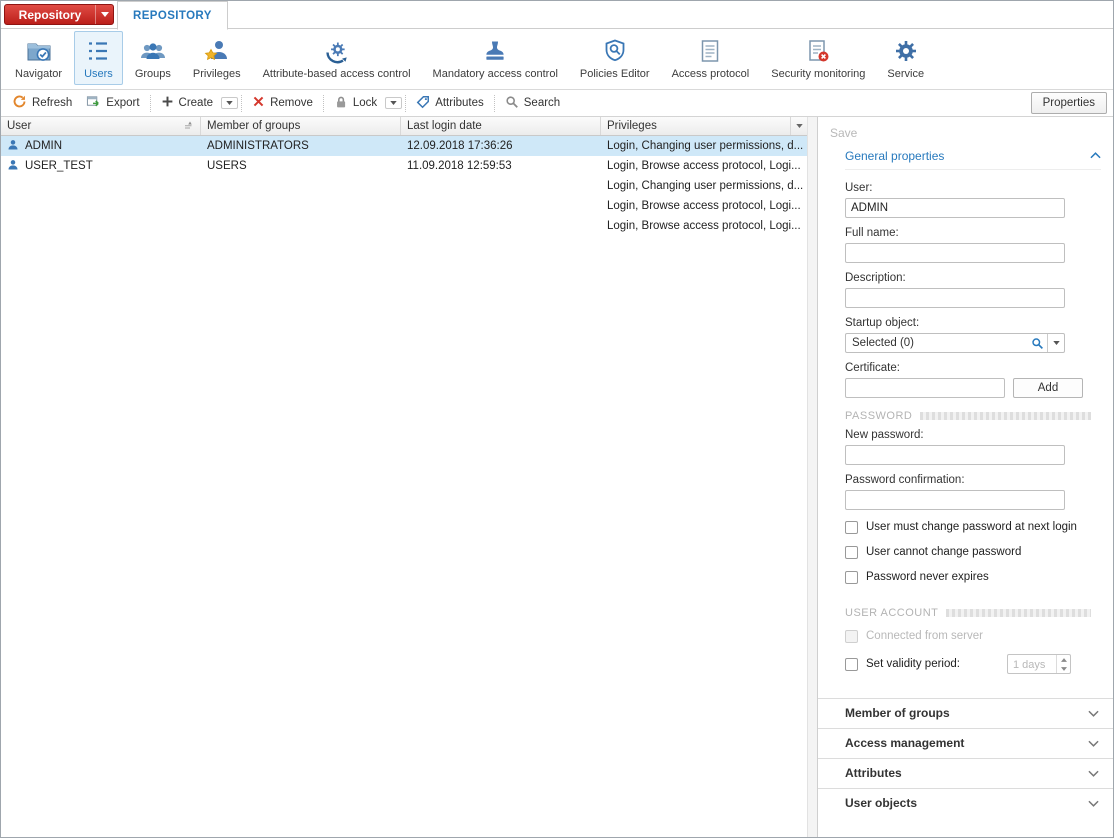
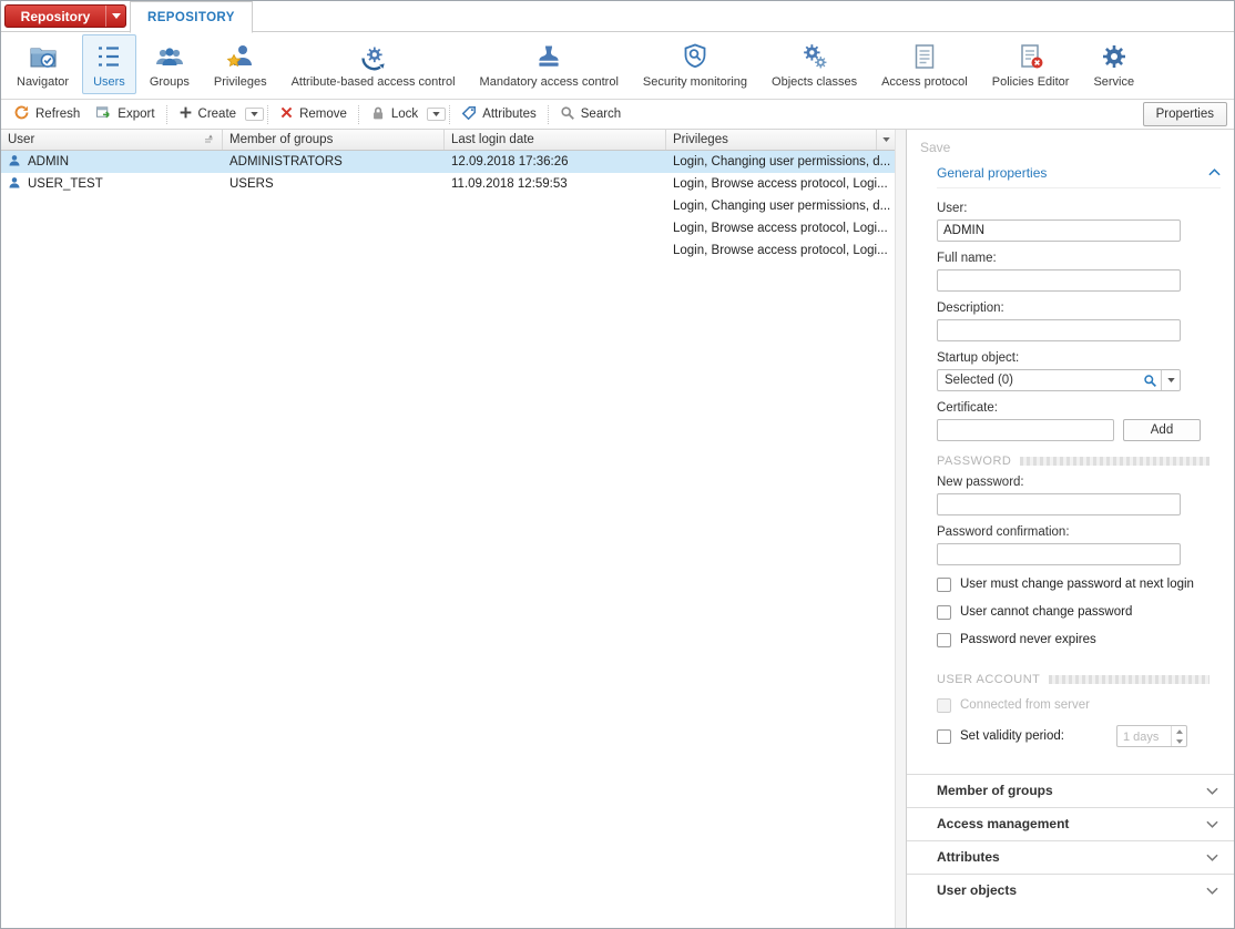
  Repository
  REPOSITORY
  Navigator
  Users
  Groups
  Privileges
  Attribute-based access control
  Mandatory access control
- Policies Editor
+ Security monitoring
+ Objects classes
  Access protocol
- Security monitoring
+ Policies Editor
  Service
  Refresh
  Export
  Create
  Remove
  Lock
  Attributes
  Search
  Properties
  User
  Member of groups
  Last login date
  Privileges
  ADMIN
  ADMINISTRATORS
  12.09.2018 17:36:26
  Login, Changing user permissions, d...
  USER_TEST
  USERS
  11.09.2018 12:59:53
  Login, Browse access protocol, Logi...
  Login, Changing user permissions, d...
  Login, Browse access protocol, Logi...
  Login, Browse access protocol, Logi...
  Save
  General properties
  User:
  ADMIN
  Full name:
  Description:
  Startup object:
  Selected (0)
  Certificate:
  Add
  PASSWORD
  New password:
  Password confirmation:
  User must change password at next login
  User cannot change password
  Password never expires
  USER ACCOUNT
  Connected from server
  Set validity period:
  1 days
  Member of groups
  Access management
  Attributes
  User objects
